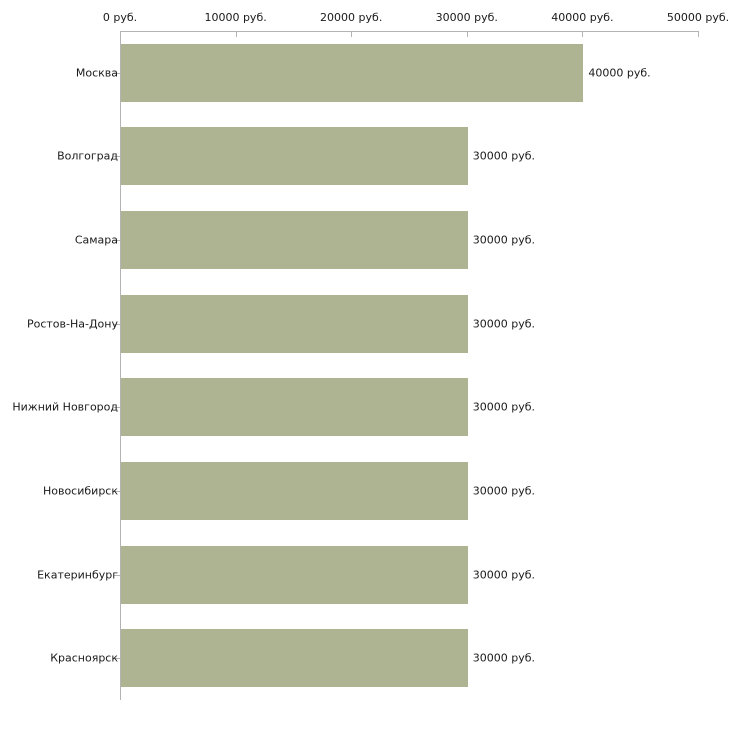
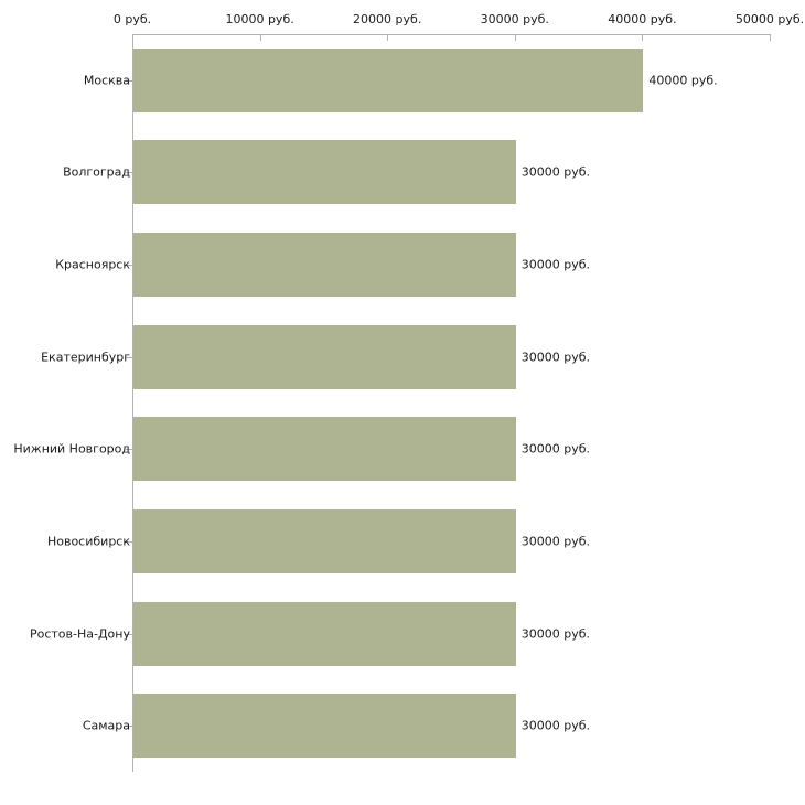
  0 руб.
  10000 руб.
  20000 руб.
  30000 руб.
  40000 руб.
  50000 руб.
  Москва
  Волгоград
- Самара
+ Красноярск
- Ростов-На-Дону
+ Екатеринбург
  Нижний Новгород
  Новосибирск
- Екатеринбург
+ Ростов-На-Дону
- Красноярск
+ Самара
  40000 руб.
  30000 руб.
  30000 руб.
  30000 руб.
  30000 руб.
  30000 руб.
  30000 руб.
  30000 руб.
